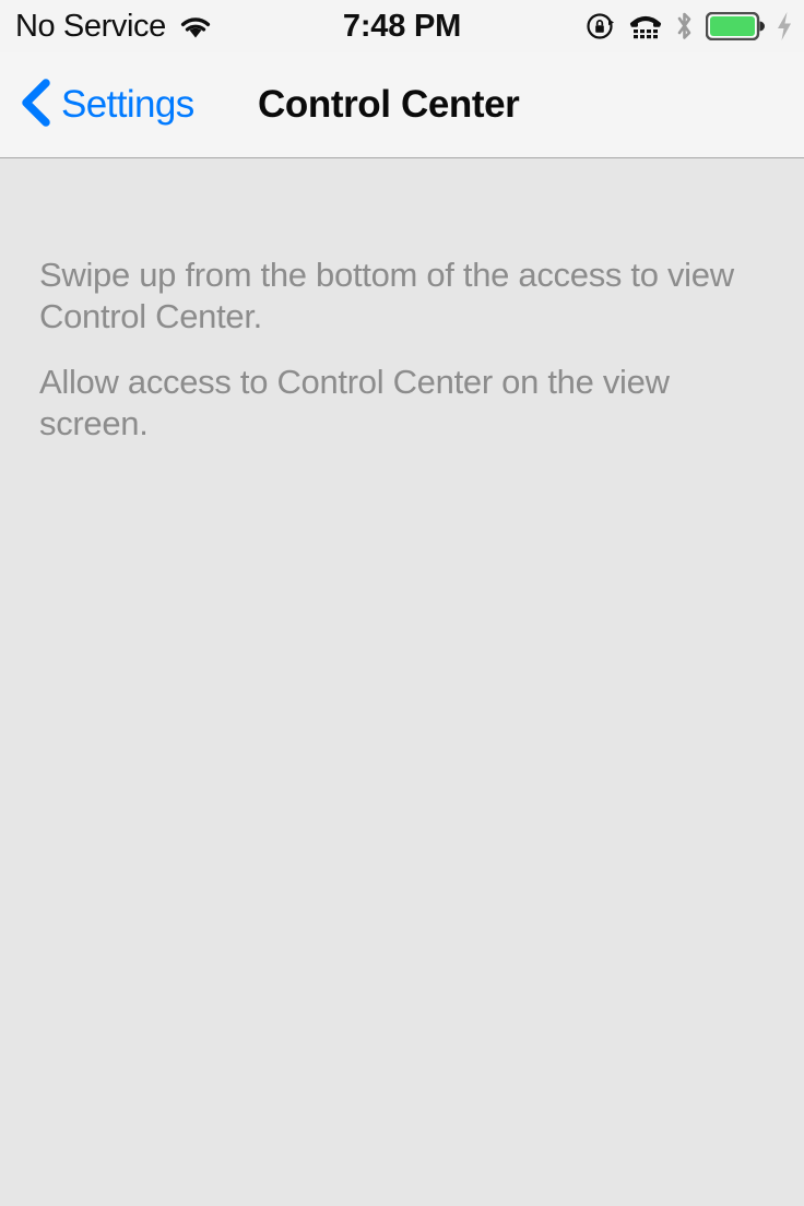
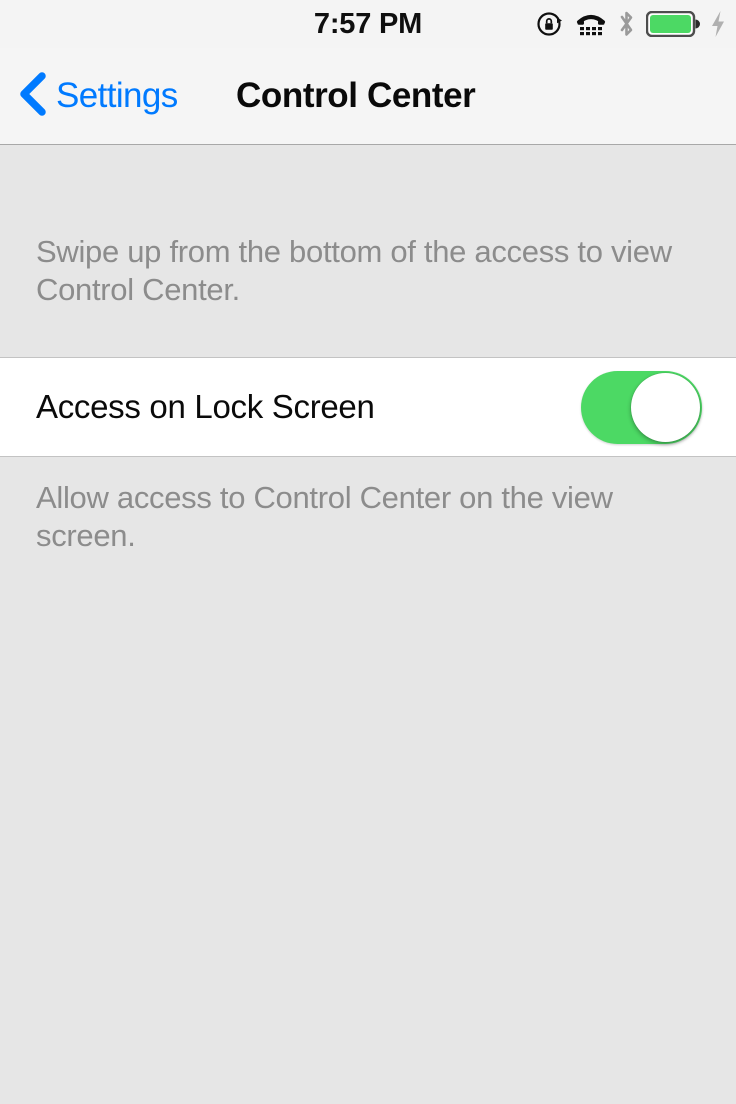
- No Service
- 7:48 PM
+ 7:57 PM
  Settings
  Control Center
  Swipe up from the bottom of the access to view Control Center.
+ Access on Lock Screen
  Allow access to Control Center on the view screen.
